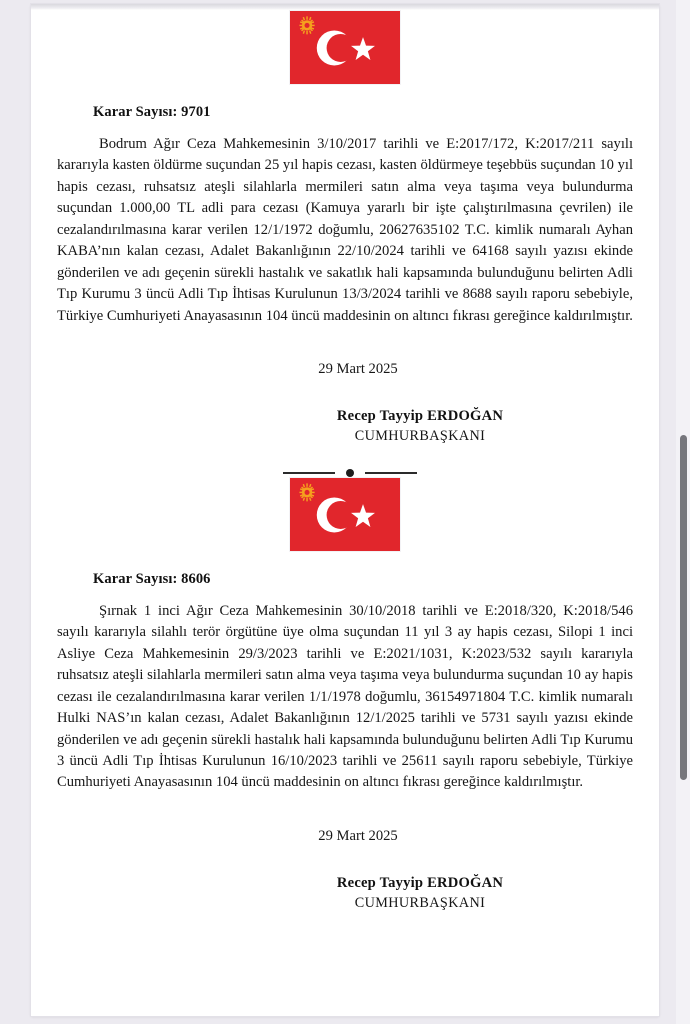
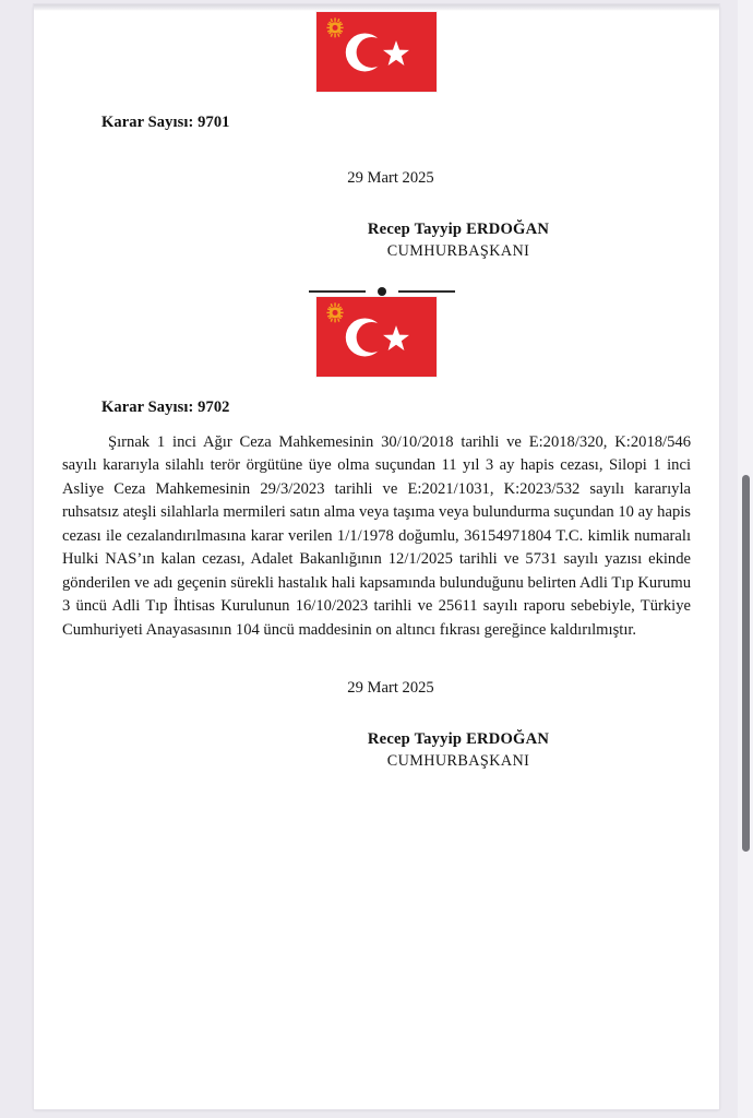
  Karar Sayısı: 9701
- Bodrum Ağır Ceza Mahkemesinin 3/10/2017 tarihli ve E:2017/172, K:2017/211 sayılı kararıyla kasten öldürme suçundan 25 yıl hapis cezası, kasten öldürmeye teşebbüs suçundan 10 yıl hapis cezası, ruhsatsız ateşli silahlarla mermileri satın alma veya taşıma veya bulundurma suçundan 1.000,00 TL adli para cezası (Kamuya yararlı bir işte çalıştırılmasına çevrilen) ile cezalandırılmasına karar verilen 12/1/1972 doğumlu, 20627635102 T.C. kimlik numaralı Ayhan KABA’nın kalan cezası, Adalet Bakanlığının 22/10/2024 tarihli ve 64168 sayılı yazısı ekinde gönderilen ve adı geçenin sürekli hastalık ve sakatlık hali kapsamında bulunduğunu belirten Adli Tıp Kurumu 3 üncü Adli Tıp İhtisas Kurulunun 13/3/2024 tarihli ve 8688 sayılı raporu sebebiyle, Türkiye Cumhuriyeti Anayasasının 104 üncü maddesinin on altıncı fıkrası gereğince kaldırılmıştır.
  29 Mart 2025
  Recep Tayyip ERDOĞAN
  CUMHURBAŞKANI
- Karar Sayısı: 8606
+ Karar Sayısı: 9702
  Şırnak 1 inci Ağır Ceza Mahkemesinin 30/10/2018 tarihli ve E:2018/320, K:2018/546 sayılı kararıyla silahlı terör örgütüne üye olma suçundan 11 yıl 3 ay hapis cezası, Silopi 1 inci Asliye Ceza Mahkemesinin 29/3/2023 tarihli ve E:2021/1031, K:2023/532 sayılı kararıyla ruhsatsız ateşli silahlarla mermileri satın alma veya taşıma veya bulundurma suçundan 10 ay hapis cezası ile cezalandırılmasına karar verilen 1/1/1978 doğumlu, 36154971804 T.C. kimlik numaralı Hulki NAS’ın kalan cezası, Adalet Bakanlığının 12/1/2025 tarihli ve 5731 sayılı yazısı ekinde gönderilen ve adı geçenin sürekli hastalık hali kapsamında bulunduğunu belirten Adli Tıp Kurumu 3 üncü Adli Tıp İhtisas Kurulunun 16/10/2023 tarihli ve 25611 sayılı raporu sebebiyle, Türkiye Cumhuriyeti Anayasasının 104 üncü maddesinin on altıncı fıkrası gereğince kaldırılmıştır.
  29 Mart 2025
  Recep Tayyip ERDOĞAN
  CUMHURBAŞKANI
